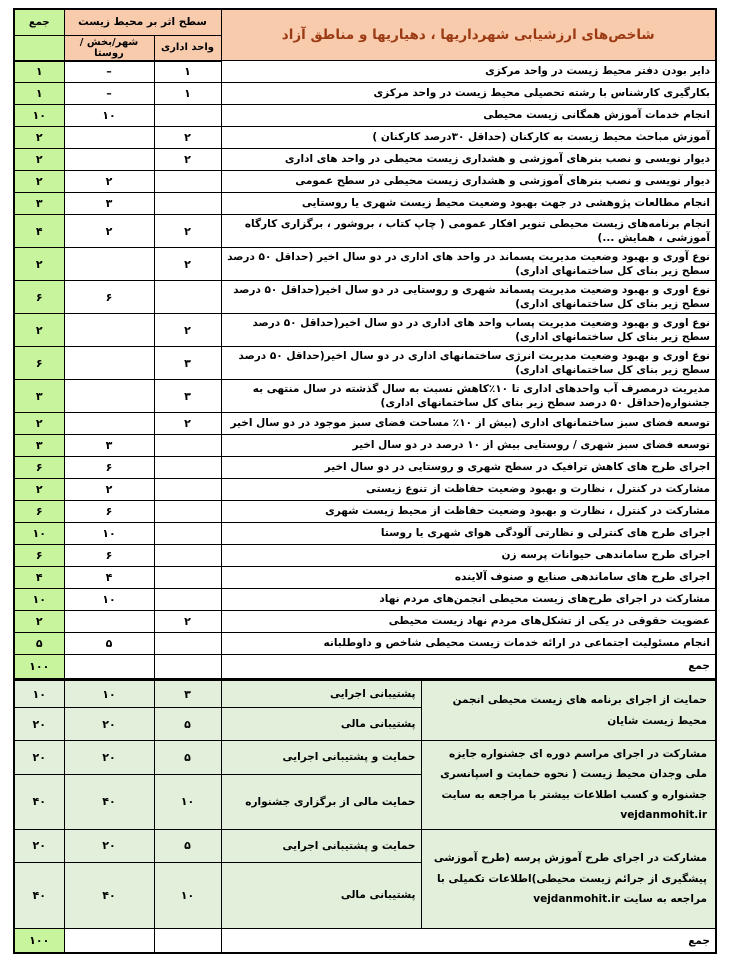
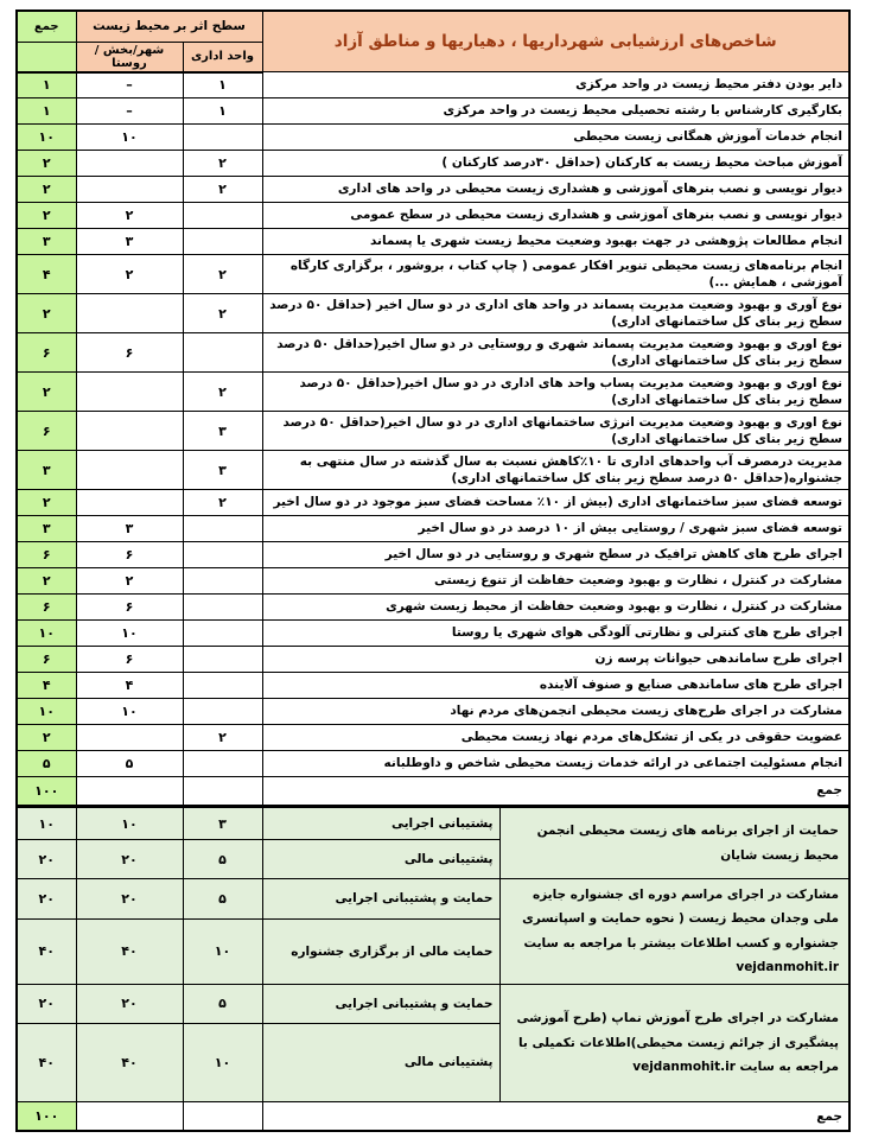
  شاخص‌های ارزشیابی شهرداریها ، دهیاریها و مناطق آزاد	سطح اثر بر محیط زیست	جمع
  واحد اداری	شهر/بخش /روستا
  دایر بودن دفتر محیط زیست در واحد مرکزی	۱	–	۱
  بکارگیری کارشناس با رشته تحصیلی محیط زیست در واحد مرکزی	۱	–	۱
  انجام خدمات آموزش همگانی زیست محیطی		۱۰	۱۰
  آموزش مباحث محیط زیست به کارکنان (حداقل ۳۰درصد کارکنان )	۲		۲
  دیوار نویسی و نصب بنرهای آموزشی و هشداری زیست محیطی در واحد های اداری	۲		۲
  دیوار نویسی و نصب بنرهای آموزشی و هشداری زیست محیطی در سطح عمومی		۲	۲
- انجام مطالعات پژوهشی در جهت بهبود وضعیت محیط زیست شهری یا روستایی		۳	۳
+ انجام مطالعات پژوهشی در جهت بهبود وضعیت محیط زیست شهری یا پسماند		۳	۳
  انجام برنامه‌های زیست محیطی تنویر افکار عمومی ( چاپ کتاب ، بروشور ، برگزاری کارگاه آموزشی ، همایش ...)	۲	۲	۴
  نوع آوری و بهبود وضعیت مدیریت پسماند در واحد های اداری در دو سال اخیر (حداقل ۵۰ درصد سطح زیر بنای کل ساختمانهای اداری)	۲		۲
  نوع اوری و بهبود وضعیت مدیریت پسماند شهری و روستایی در دو سال اخیر(حداقل ۵۰ درصد سطح زیر بنای کل ساختمانهای اداری)		۶	۶
  نوع اوری و بهبود وضعیت مدیریت پساب واحد های اداری در دو سال اخیر(حداقل ۵۰ درصد سطح زیر بنای کل ساختمانهای اداری)	۲		۲
  نوع اوری و بهبود وضعیت مدیریت انرژی ساختمانهای اداری در دو سال اخیر(حداقل ۵۰ درصد سطح زیر بنای کل ساختمانهای اداری)	۳		۶
  مدیریت درمصرف آب واحدهای اداری تا ۱۰٪کاهش نسبت به سال گذشته در سال منتهی به جشنواره(حداقل ۵۰ درصد سطح زیر بنای کل ساختمانهای اداری)	۳		۳
  توسعه فضای سبز ساختمانهای اداری (بیش از ۱۰٪ مساحت فضای سبز موجود در دو سال اخیر	۲		۲
  توسعه فضای سبز شهری / روستایی بیش از ۱۰ درصد در دو سال اخیر		۳	۳
  اجرای طرح های کاهش ترافیک در سطح شهری و روستایی در دو سال اخیر		۶	۶
  مشارکت در کنترل ، نظارت و بهبود وضعیت حفاظت از تنوع زیستی		۲	۲
  مشارکت در کنترل ، نظارت و بهبود وضعیت حفاظت از محیط زیست شهری		۶	۶
  اجرای طرح های کنترلی و نظارتی آلودگی هوای شهری یا روستا		۱۰	۱۰
  اجرای طرح ساماندهی حیوانات پرسه زن		۶	۶
  اجرای طرح های ساماندهی صنایع و صنوف آلاینده		۴	۴
  مشارکت در اجرای طرح‌های زیست محیطی انجمن‌های مردم نهاد		۱۰	۱۰
  عضویت حقوقی در یکی از تشکل‌های مردم نهاد زیست محیطی	۲		۲
  انجام مسئولیت اجتماعی در ارائه خدمات زیست محیطی شاخص و داوطلبانه		۵	۵
  جمع			۱۰۰
  حمایت از اجرای برنامه های زیست محیطی انجمن محیط زیست شایان	پشتیبانی اجرایی	۳	۱۰	۱۰
  پشتیبانی مالی	۵	۲۰	۲۰
  مشارکت در اجرای مراسم دوره ای جشنواره جایزه ملی وجدان محیط زیست ( نحوه حمایت و اسپانسری جشنواره و کسب اطلاعات بیشتر با مراجعه به سایت vejdanmohit.ir	حمایت و پشتیبانی اجرایی	۵	۲۰	۲۰
  حمایت مالی از برگزاری جشنواره	۱۰	۴۰	۴۰
- مشارکت در اجرای طرح آموزش پرسه (طرح آموزشی پیشگیری از جرائم زیست محیطی)اطلاعات تکمیلی با مراجعه به سایت vejdanmohit.ir	حمایت و پشتیبانی اجرایی	۵	۲۰	۲۰
+ مشارکت در اجرای طرح آموزش نماپ (طرح آموزشی پیشگیری از جرائم زیست محیطی)اطلاعات تکمیلی با مراجعه به سایت vejdanmohit.ir	حمایت و پشتیبانی اجرایی	۵	۲۰	۲۰
  پشتیبانی مالی	۱۰	۴۰	۴۰
  جمع			۱۰۰
